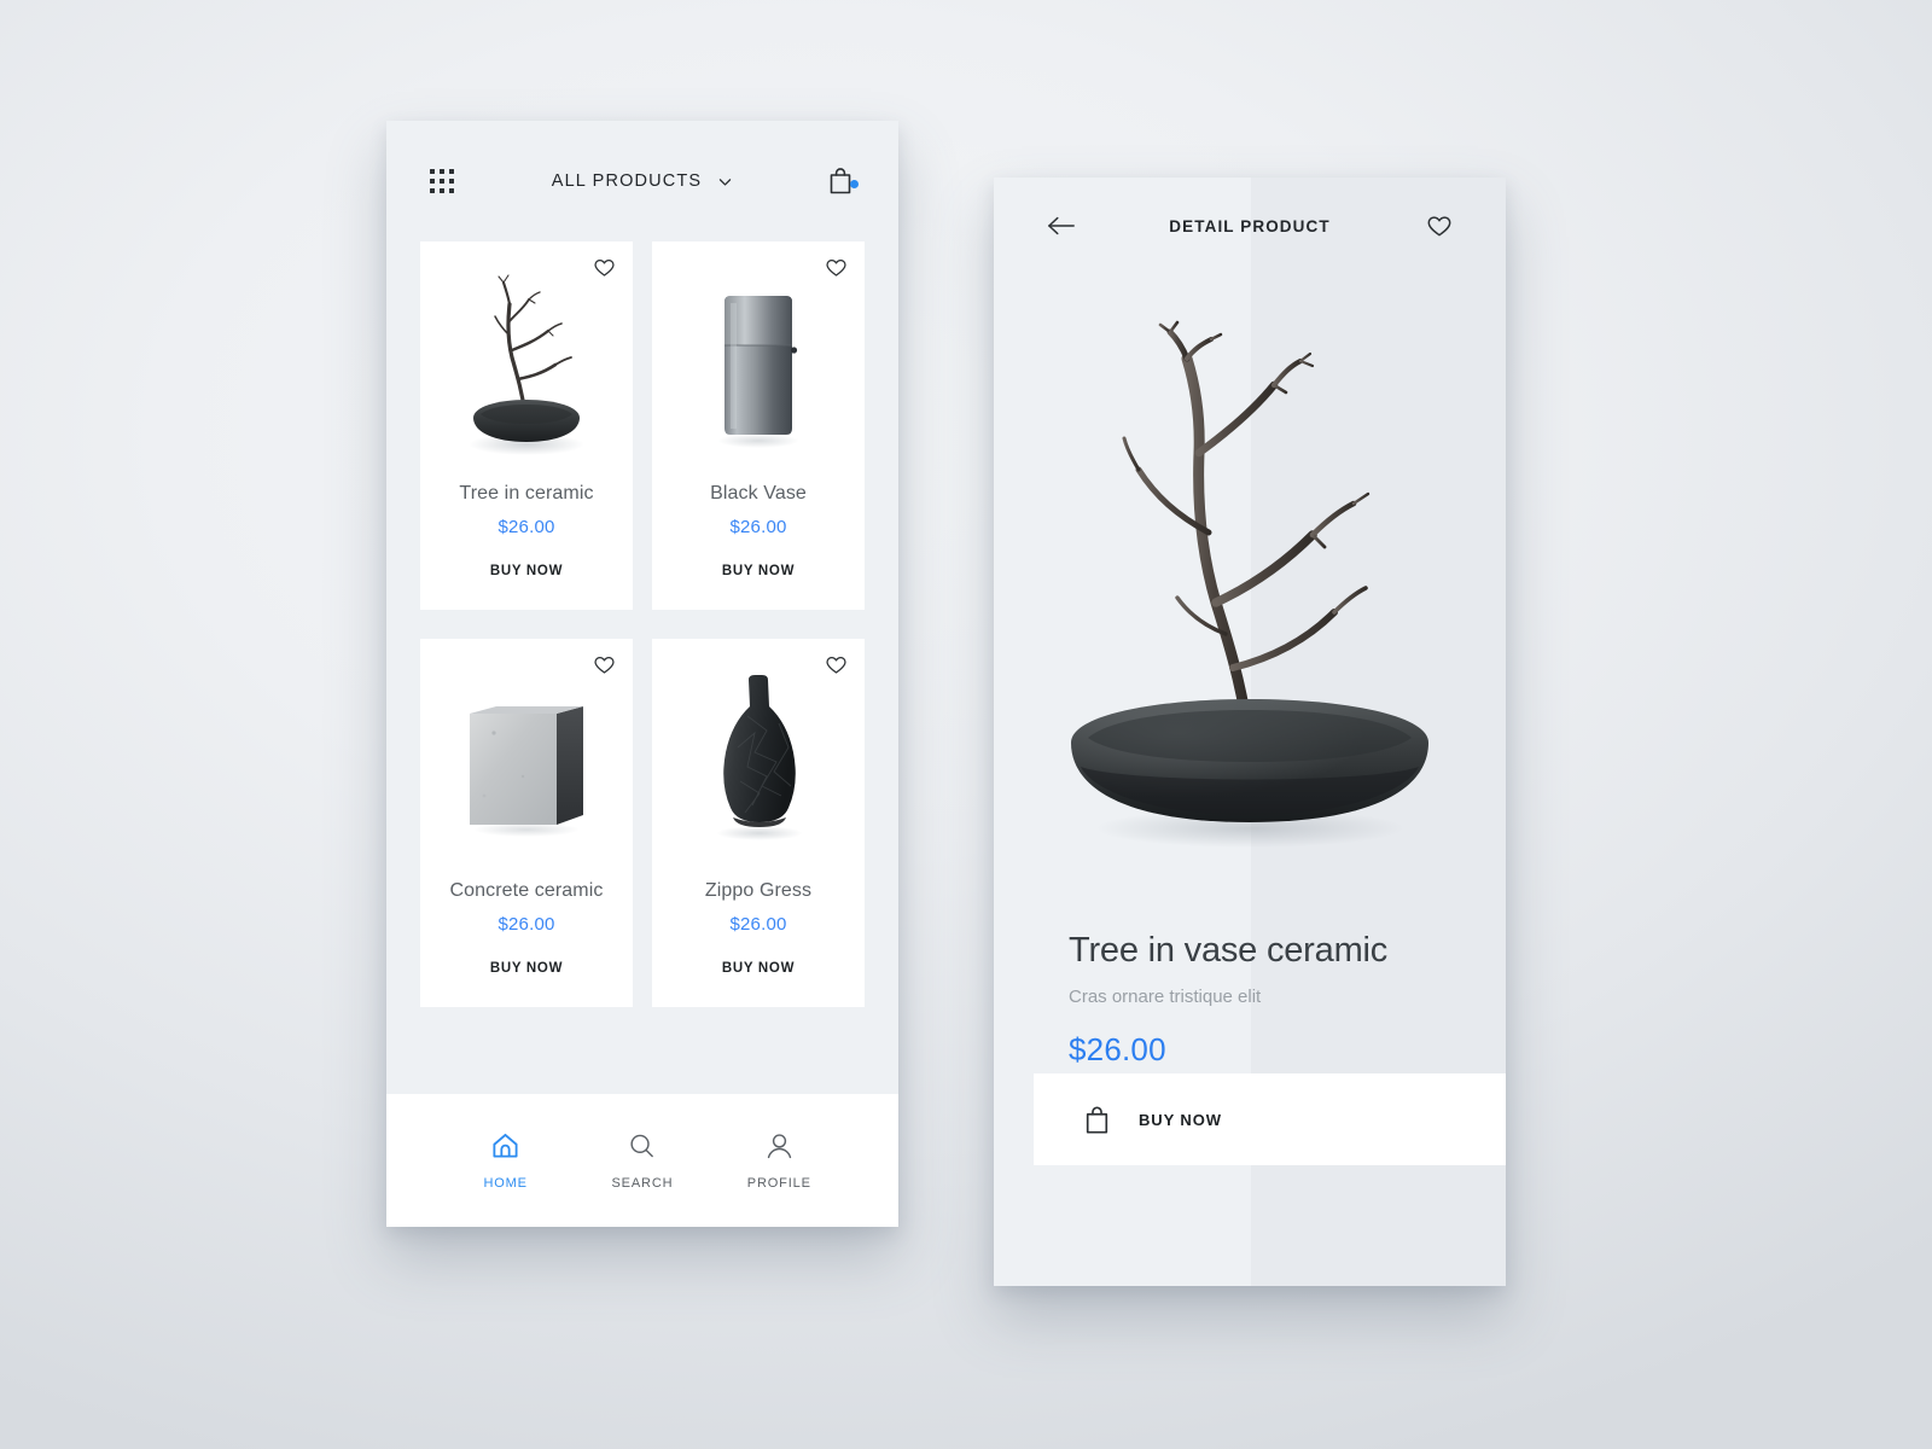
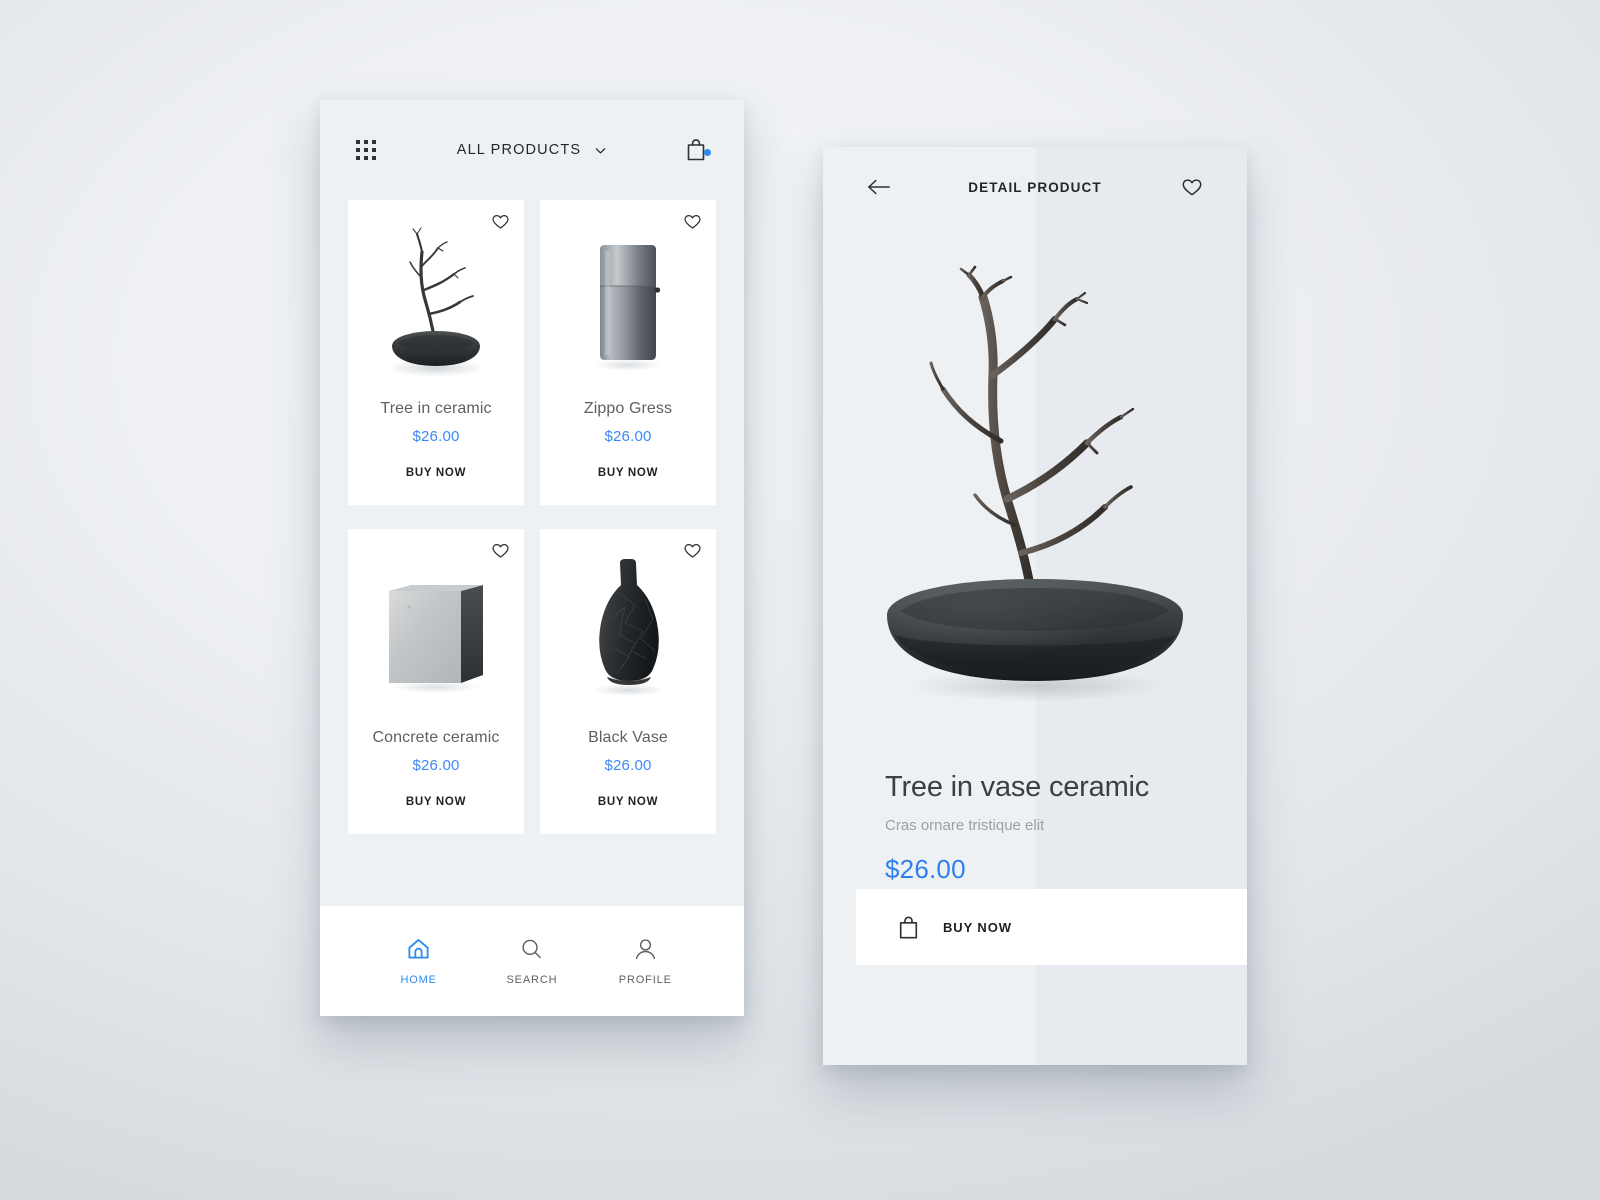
  ALL PRODUCTS
  Tree in ceramic
  $26.00
  BUY NOW
- Black Vase
+ Zippo Gress
  $26.00
  BUY NOW
  Concrete ceramic
  $26.00
  BUY NOW
- Zippo Gress
+ Black Vase
  $26.00
  BUY NOW
  HOME
  SEARCH
  PROFILE
  DETAIL PRODUCT
  Tree in vase ceramic
  Cras ornare tristique elit
  $26.00
  BUY NOW
